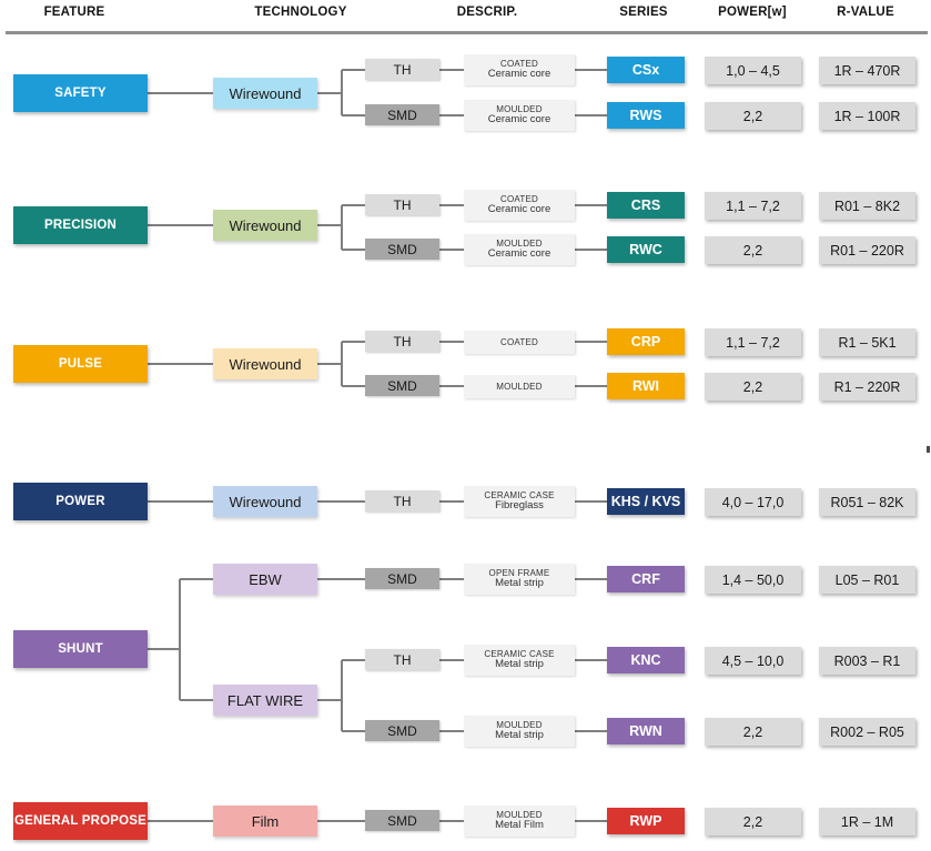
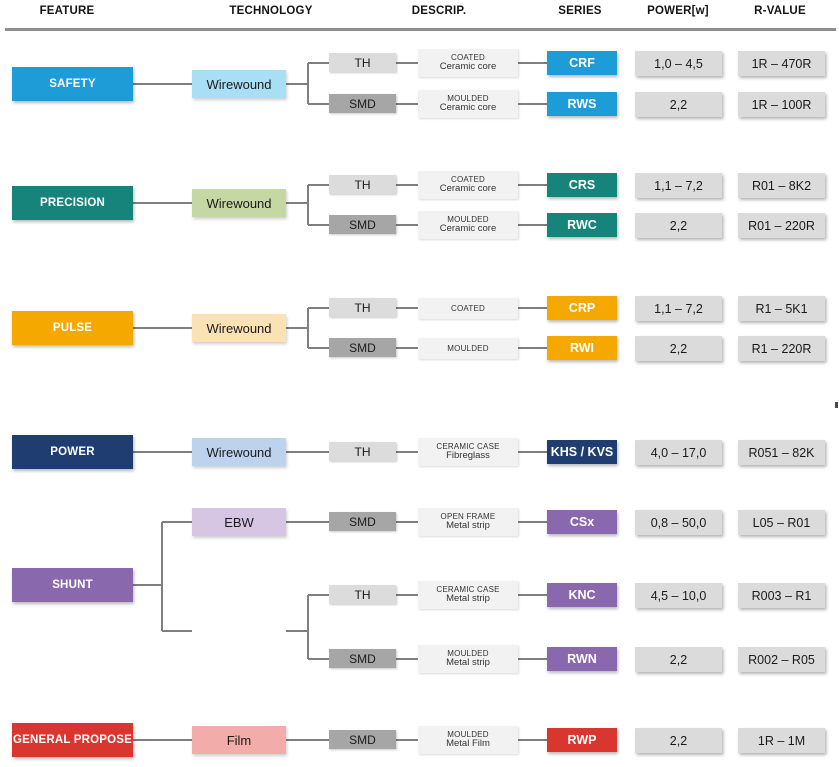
  FEATURE
  TECHNOLOGY
  DESCRIP.
  SERIES
  POWER[w]
  R-VALUE
  SAFETY
  PRECISION
  PULSE
  POWER
  SHUNT
  GENERAL PROPOSE
  Wirewound
  Wirewound
  Wirewound
  Wirewound
  EBW
- FLAT WIRE
  Film
  TH
  COATED
  Ceramic core
- CSx
+ CRF
  1,0 – 4,5
  1R – 470R
  SMD
  MOULDED
  Ceramic core
  RWS
  2,2
  1R – 100R
  TH
  COATED
  Ceramic core
  CRS
  1,1 – 7,2
  R01 – 8K2
  SMD
  MOULDED
  Ceramic core
  RWC
  2,2
  R01 – 220R
  TH
  COATED
  CRP
  1,1 – 7,2
  R1 – 5K1
  SMD
  MOULDED
  RWI
  2,2
  R1 – 220R
  TH
  CERAMIC CASE
  Fibreglass
  KHS / KVS
  4,0 – 17,0
  R051 – 82K
  SMD
  OPEN FRAME
  Metal strip
- CRF
+ CSx
- 1,4 – 50,0
+ 0,8 – 50,0
  L05 – R01
  TH
  CERAMIC CASE
  Metal strip
  KNC
  4,5 – 10,0
  R003 – R1
  SMD
  MOULDED
  Metal strip
  RWN
  2,2
  R002 – R05
  SMD
  MOULDED
  Metal Film
  RWP
  2,2
  1R – 1M
